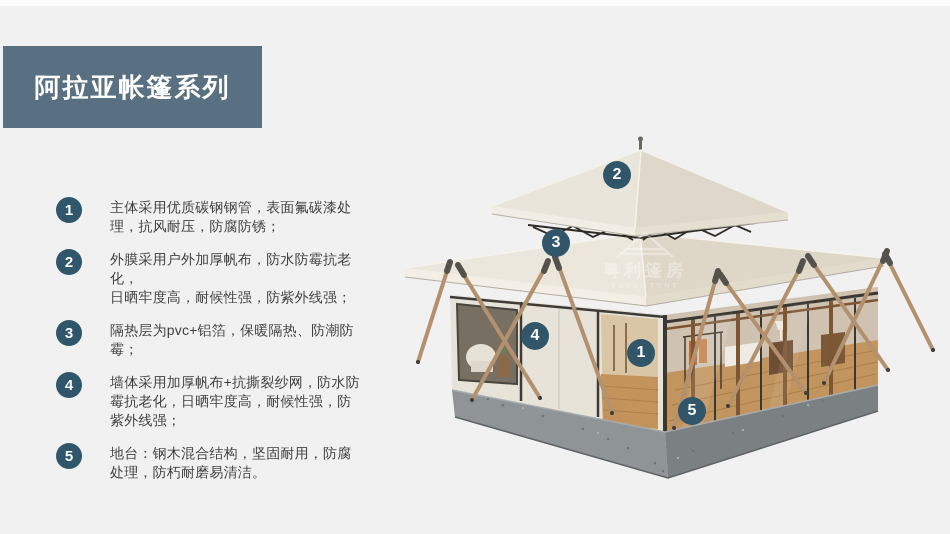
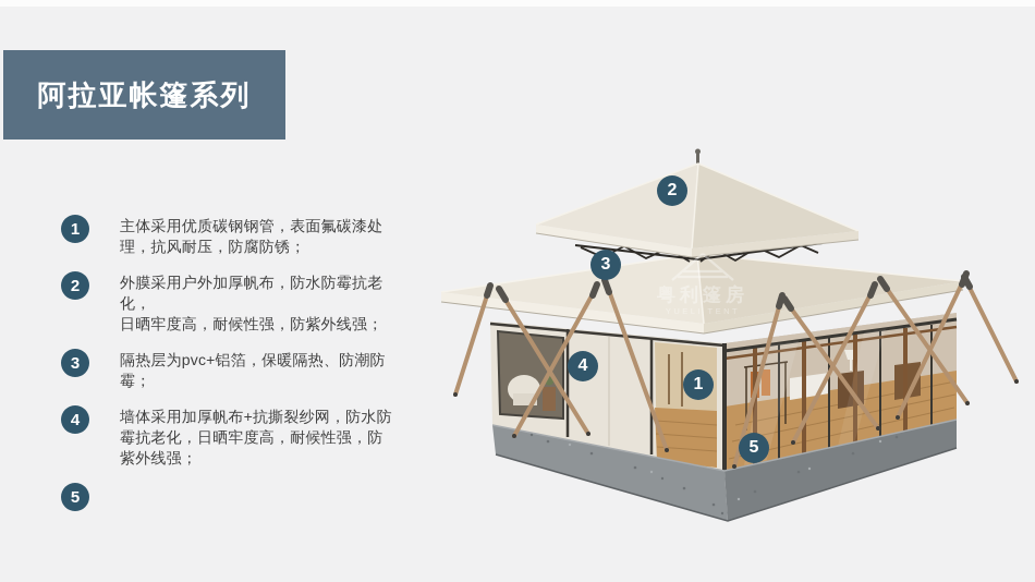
  阿拉亚帐篷系列
  1
  主体采用优质碳钢钢管，表面氟碳漆处
  理，抗风耐压，防腐防锈；
  2
  外膜采用户外加厚帆布，防水防霉抗老化，
  日晒牢度高，耐候性强，防紫外线强；
  3
  隔热层为pvc+铝箔，保暖隔热、防潮防
  霉；
  4
  墙体采用加厚帆布+抗撕裂纱网，防水防
  霉抗老化，日晒牢度高，耐候性强，防
  紫外线强；
  5
- 地台：钢木混合结构，坚固耐用，防腐
- 处理，防朽耐磨易清洁。
  粤利篷房
  YUELI TENT
  1
  2
  3
  4
  5
